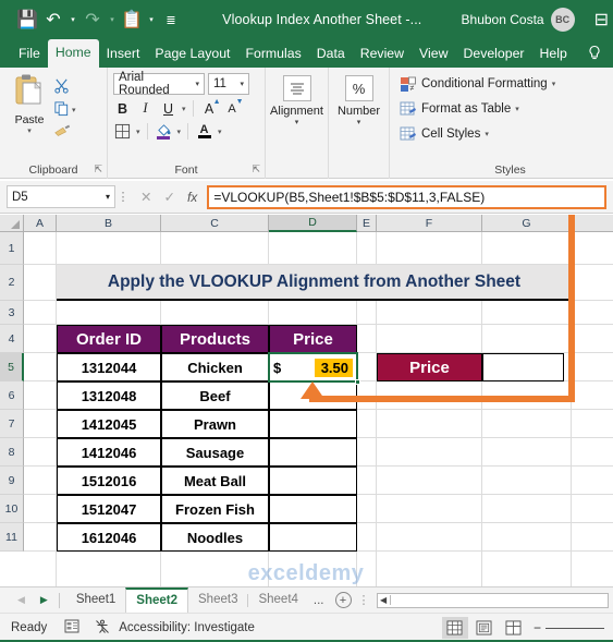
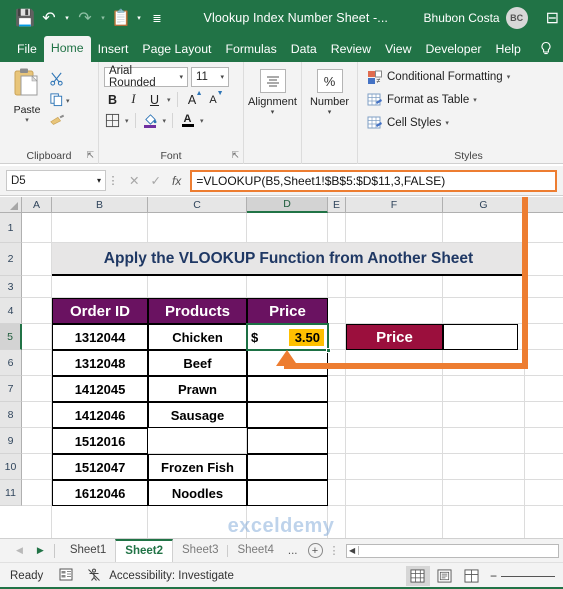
  💾
  ↶
  ↷
  📋
  ≣
- Vlookup Index Another Sheet -...
+ Vlookup Index Number Sheet -...
  Bhubon Costa
  BC
  ⊟
  File
  Home
  Insert
  Page Layout
  Formulas
  Data
  Review
  View
  Developer
  Help
  Paste
  Clipboard
  ⇱
  Arial Rounded
  11
  B
  I
  U
  A
  A
  A
  Font
  ⇱
  Alignment
  %
  Number
  Conditional Formatting
  Format as Table
  Cell Styles
  Styles
  D5
  ▾
  ⋮
  ✕
  ✓
  fx
  =VLOOKUP(B5,Sheet1!$B$5:$D$11,3,FALSE)
  A
  B
  C
  D
  E
  F
  G
  1
  2
  3
  4
  5
  6
  7
  8
  9
  10
  11
- Apply the VLOOKUP Alignment from Another Sheet
+ Apply the VLOOKUP Function from Another Sheet
  Order ID
  Products
  Price
  1312044
  Chicken
  1312048
  Beef
  1412045
  Prawn
  1412046
  Sausage
  1512016
- Meat Ball
  1512047
  Frozen Fish
  1612046
  Noodles
  Price
  $
  3.50
  exceldemy
  ◀
  ▶
  Sheet1
  Sheet2
  Sheet3
  Sheet4
  ...
  +
  ⋮
  ◀
  Ready
  Accessibility: Investigate
  −
